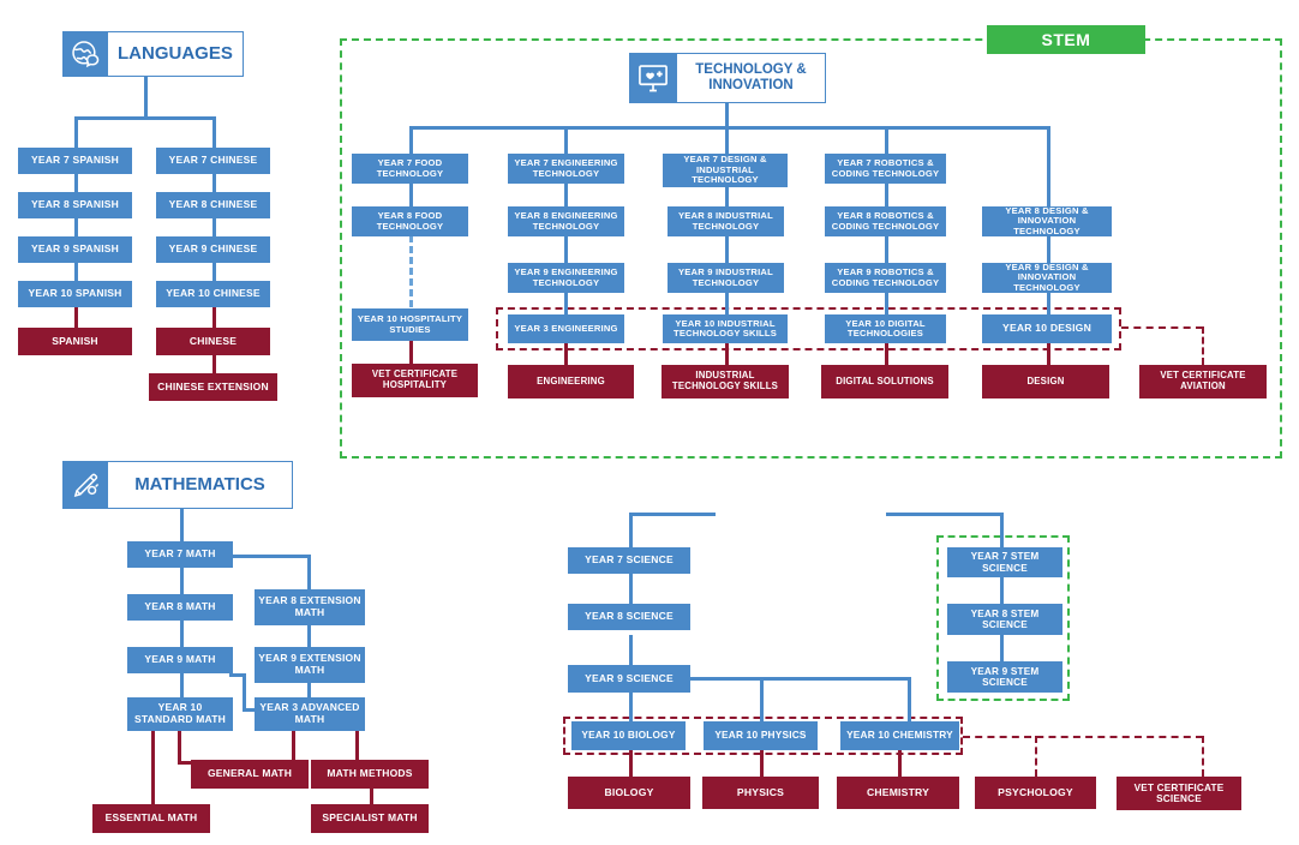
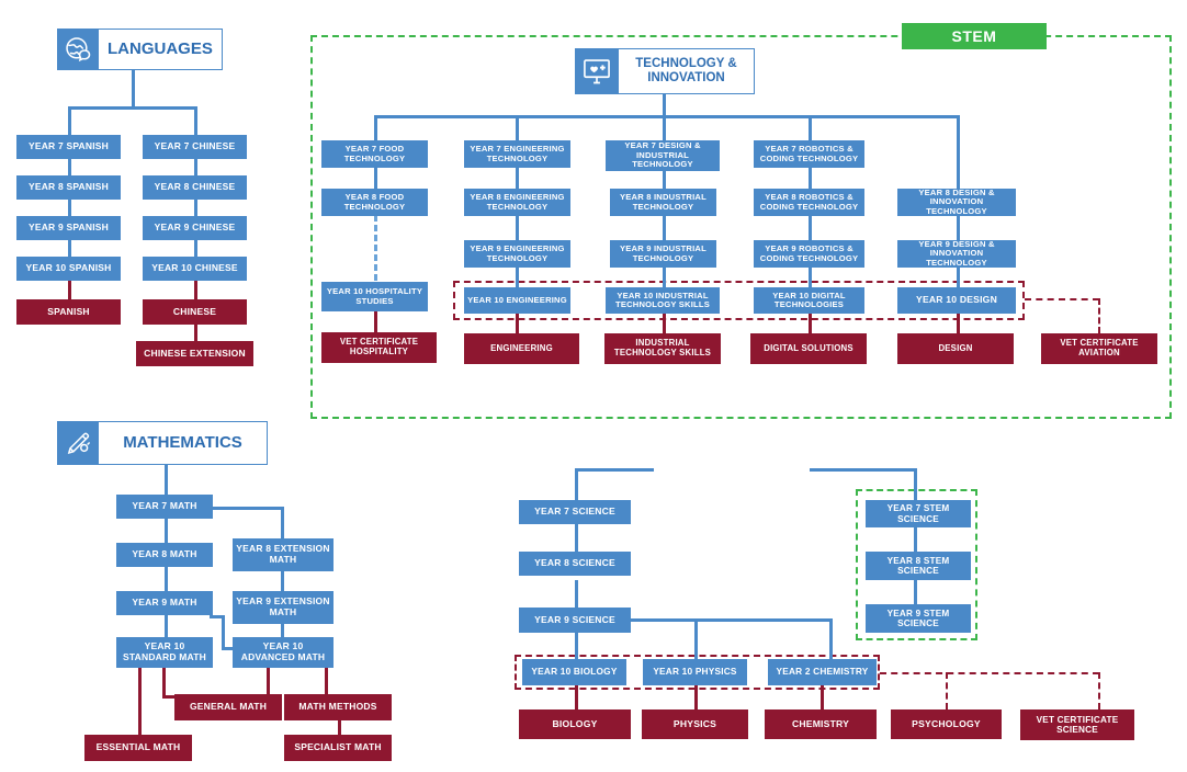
  STEM
  LANGUAGES
  YEAR 7 SPANISH
  YEAR 8 SPANISH
  YEAR 9 SPANISH
  YEAR 10 SPANISH
  SPANISH
  YEAR 7 CHINESE
  YEAR 8 CHINESE
  YEAR 9 CHINESE
  YEAR 10 CHINESE
  CHINESE
  CHINESE EXTENSION
  TECHNOLOGY & INNOVATION
  YEAR 7 FOOD TECHNOLOGY
  YEAR 8 FOOD TECHNOLOGY
  YEAR 10 HOSPITALITY STUDIES
  VET CERTIFICATE HOSPITALITY
  YEAR 7 ENGINEERING TECHNOLOGY
  YEAR 8 ENGINEERING TECHNOLOGY
  YEAR 9 ENGINEERING TECHNOLOGY
- YEAR 3 ENGINEERING
+ YEAR 10 ENGINEERING
  ENGINEERING
  YEAR 7 DESIGN & INDUSTRIAL TECHNOLOGY
  YEAR 8 INDUSTRIAL TECHNOLOGY
  YEAR 9 INDUSTRIAL TECHNOLOGY
  YEAR 10 INDUSTRIAL TECHNOLOGY SKILLS
  INDUSTRIAL TECHNOLOGY SKILLS
  YEAR 7 ROBOTICS & CODING TECHNOLOGY
  YEAR 8 ROBOTICS & CODING TECHNOLOGY
  YEAR 9 ROBOTICS & CODING TECHNOLOGY
  YEAR 10 DIGITAL TECHNOLOGIES
  DIGITAL SOLUTIONS
  YEAR 8 DESIGN & INNOVATION TECHNOLOGY
  YEAR 9 DESIGN & INNOVATION TECHNOLOGY
  YEAR 10 DESIGN
  DESIGN
  VET CERTIFICATE AVIATION
  MATHEMATICS
  YEAR 7 MATH
  YEAR 8 MATH
  YEAR 9 MATH
  YEAR 10 STANDARD MATH
  YEAR 8 EXTENSION MATH
  YEAR 9 EXTENSION MATH
- YEAR 3 ADVANCED MATH
+ YEAR 10 ADVANCED MATH
  GENERAL MATH
  ESSENTIAL MATH
  MATH METHODS
  SPECIALIST MATH
  YEAR 7 SCIENCE
  YEAR 8 SCIENCE
  YEAR 9 SCIENCE
  YEAR 7 STEM SCIENCE
  YEAR 8 STEM SCIENCE
  YEAR 9 STEM SCIENCE
  YEAR 10 BIOLOGY
  YEAR 10 PHYSICS
- YEAR 10 CHEMISTRY
+ YEAR 2 CHEMISTRY
  BIOLOGY
  PHYSICS
  CHEMISTRY
  PSYCHOLOGY
  VET CERTIFICATE SCIENCE
